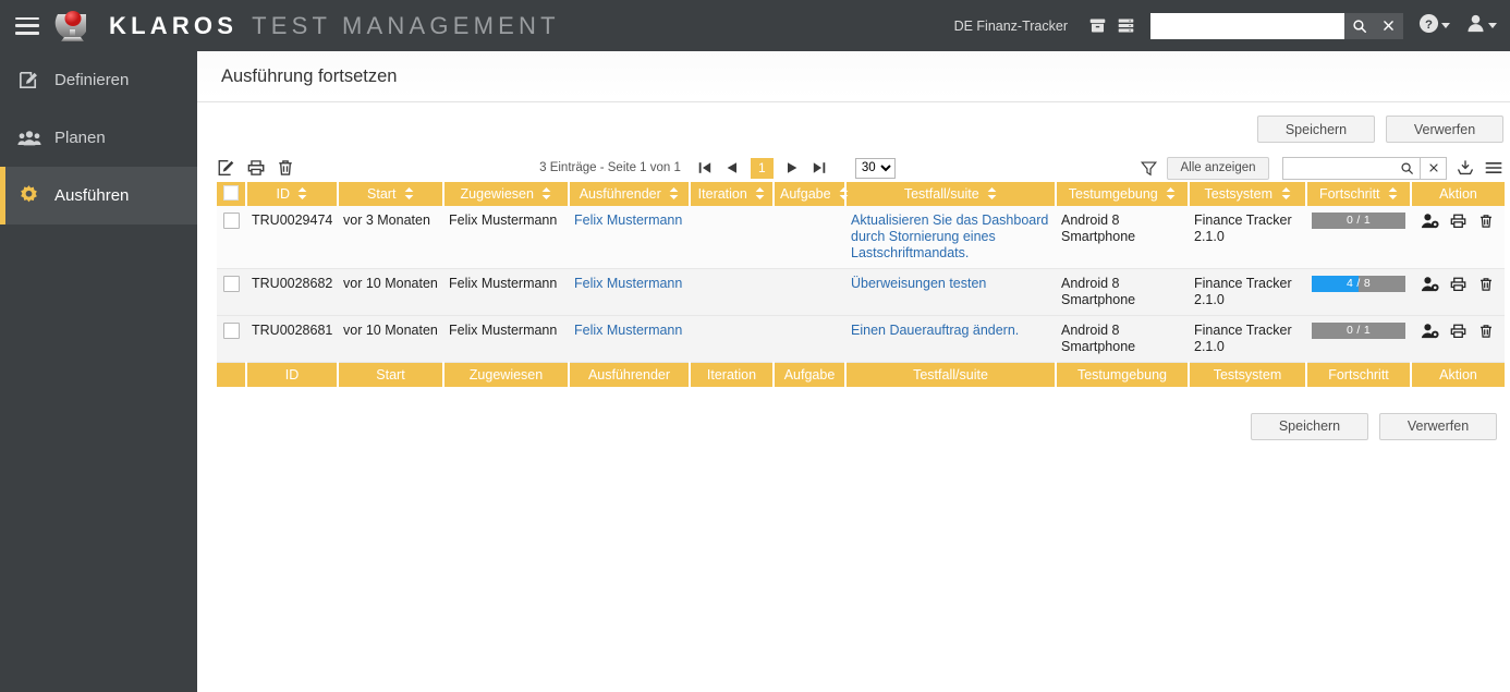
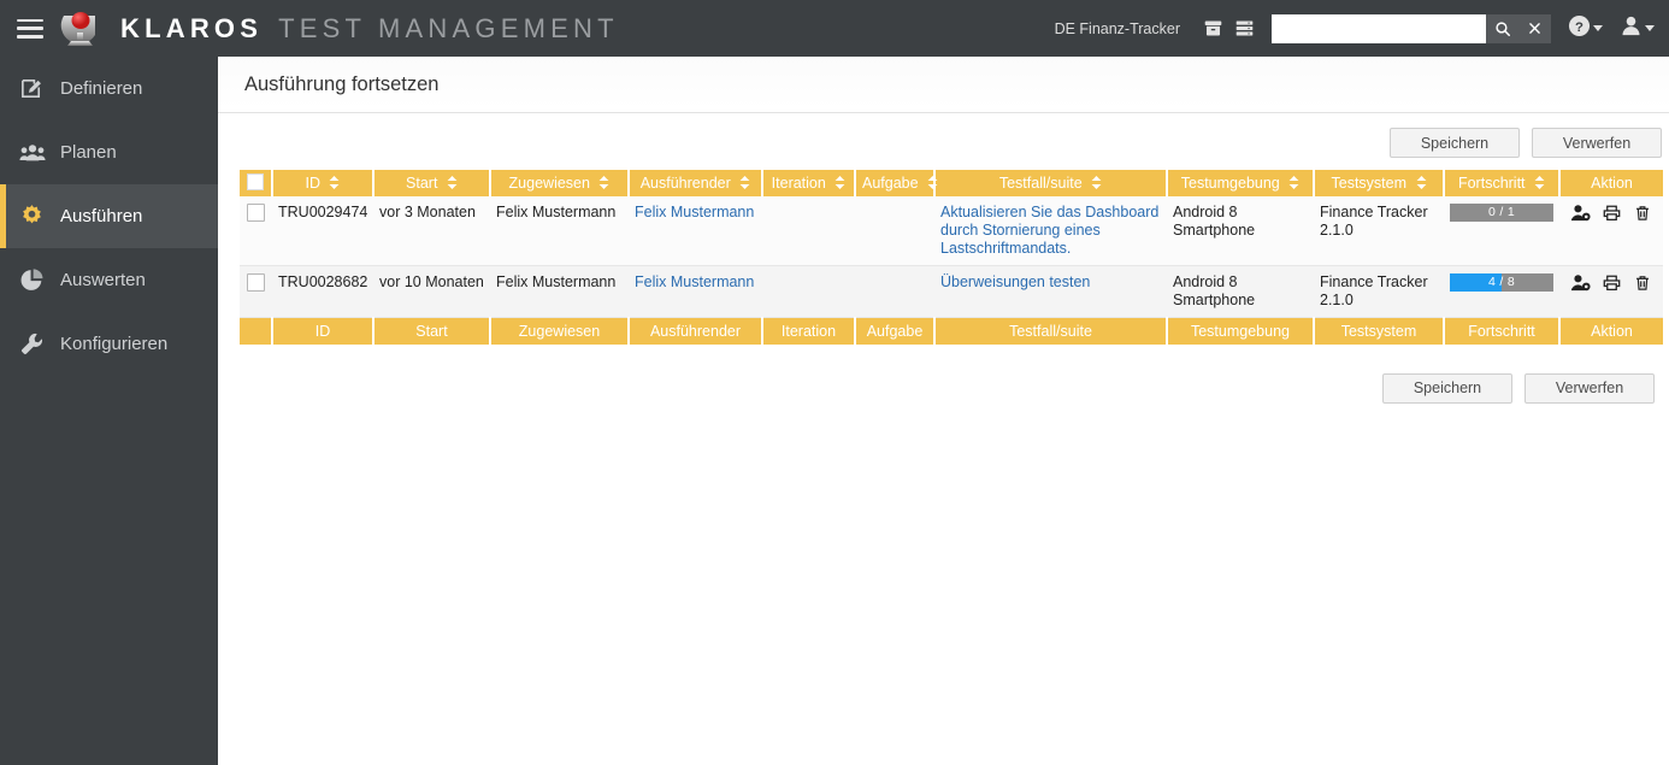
  KLAROS
  TEST MANAGEMENT
  DE Finanz-Tracker
  ?
  Definieren
  Planen
  Ausführen
+ Auswerten
+ Konfigurieren
  Ausführung fortsetzen
  Speichern
  Verwerfen
- 3 Einträge - Seite 1 von 1
- 1
- 30
- Alle anzeigen
  	ID	Start	Zugewiesen	Ausführender	Iteration	Aufgabe	Testfall/suite	Testumgebung	Testsystem	Fortschritt	Aktion
  	TRU0029474	vor 3 Monaten	Felix Mustermann	Felix Mustermann			Aktualisieren Sie das Dashboard durch Stornierung eines Lastschriftmandats.	Android 8 Smartphone	Finance Tracker 2.1.0	0 / 1
  	TRU0028682	vor 10 Monaten	Felix Mustermann	Felix Mustermann			Überweisungen testen	Android 8 Smartphone	Finance Tracker 2.1.0	4 / 8
- 	TRU0028681	vor 10 Monaten	Felix Mustermann	Felix Mustermann			Einen Dauerauftrag ändern.	Android 8 Smartphone	Finance Tracker 2.1.0	0 / 1
  	ID	Start	Zugewiesen	Ausführender	Iteration	Aufgabe	Testfall/suite	Testumgebung	Testsystem	Fortschritt	Aktion
  Speichern
  Verwerfen
